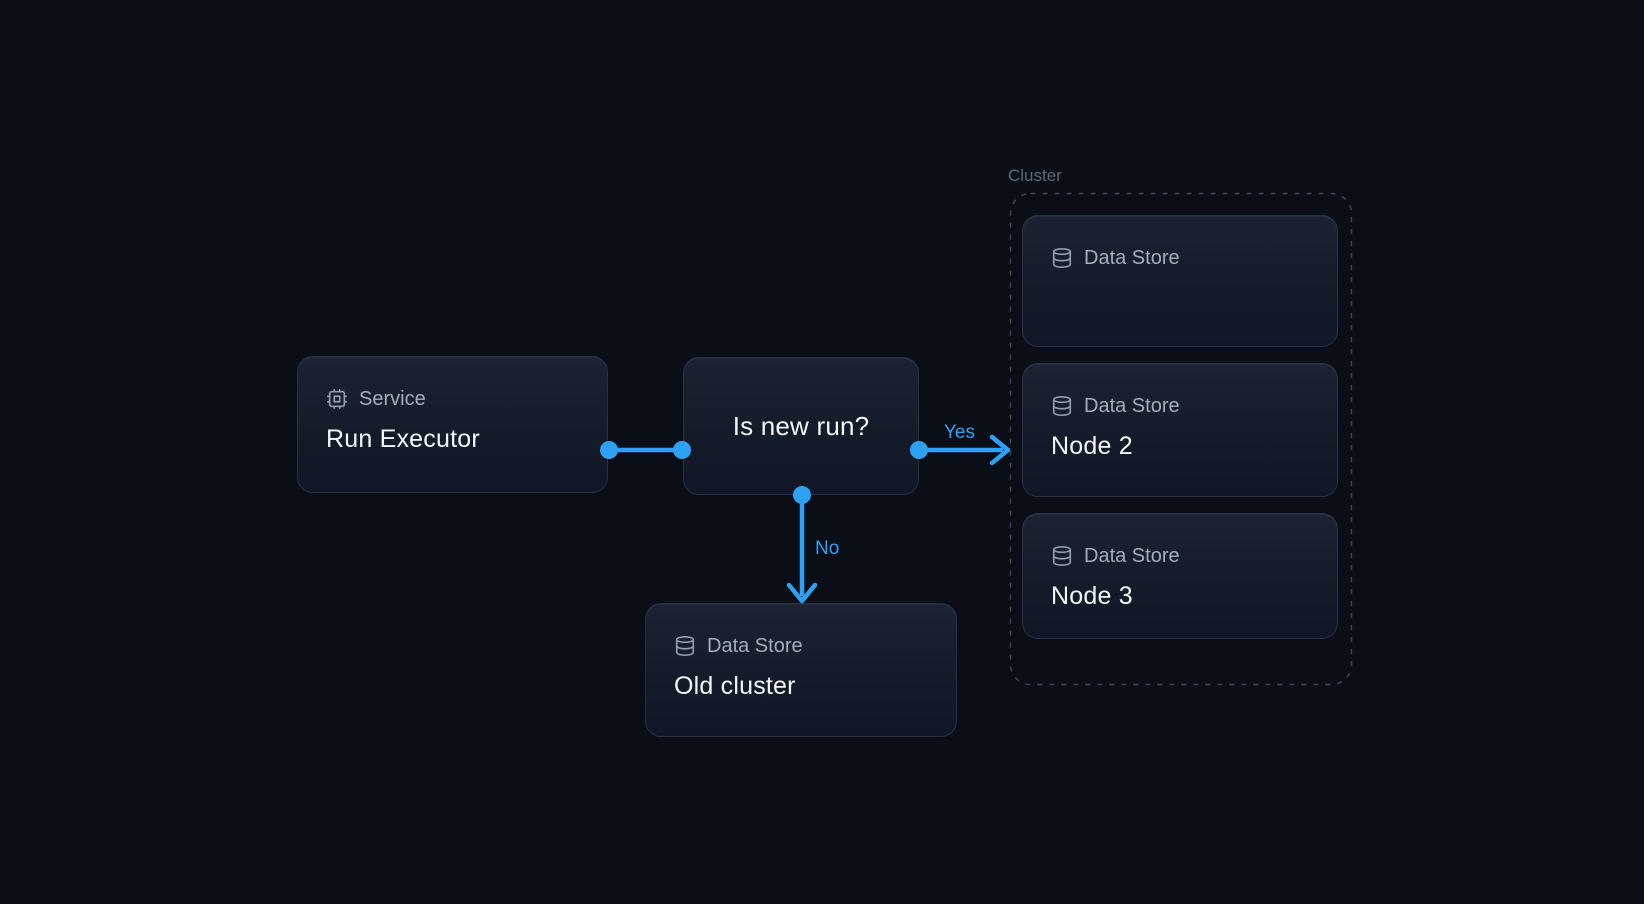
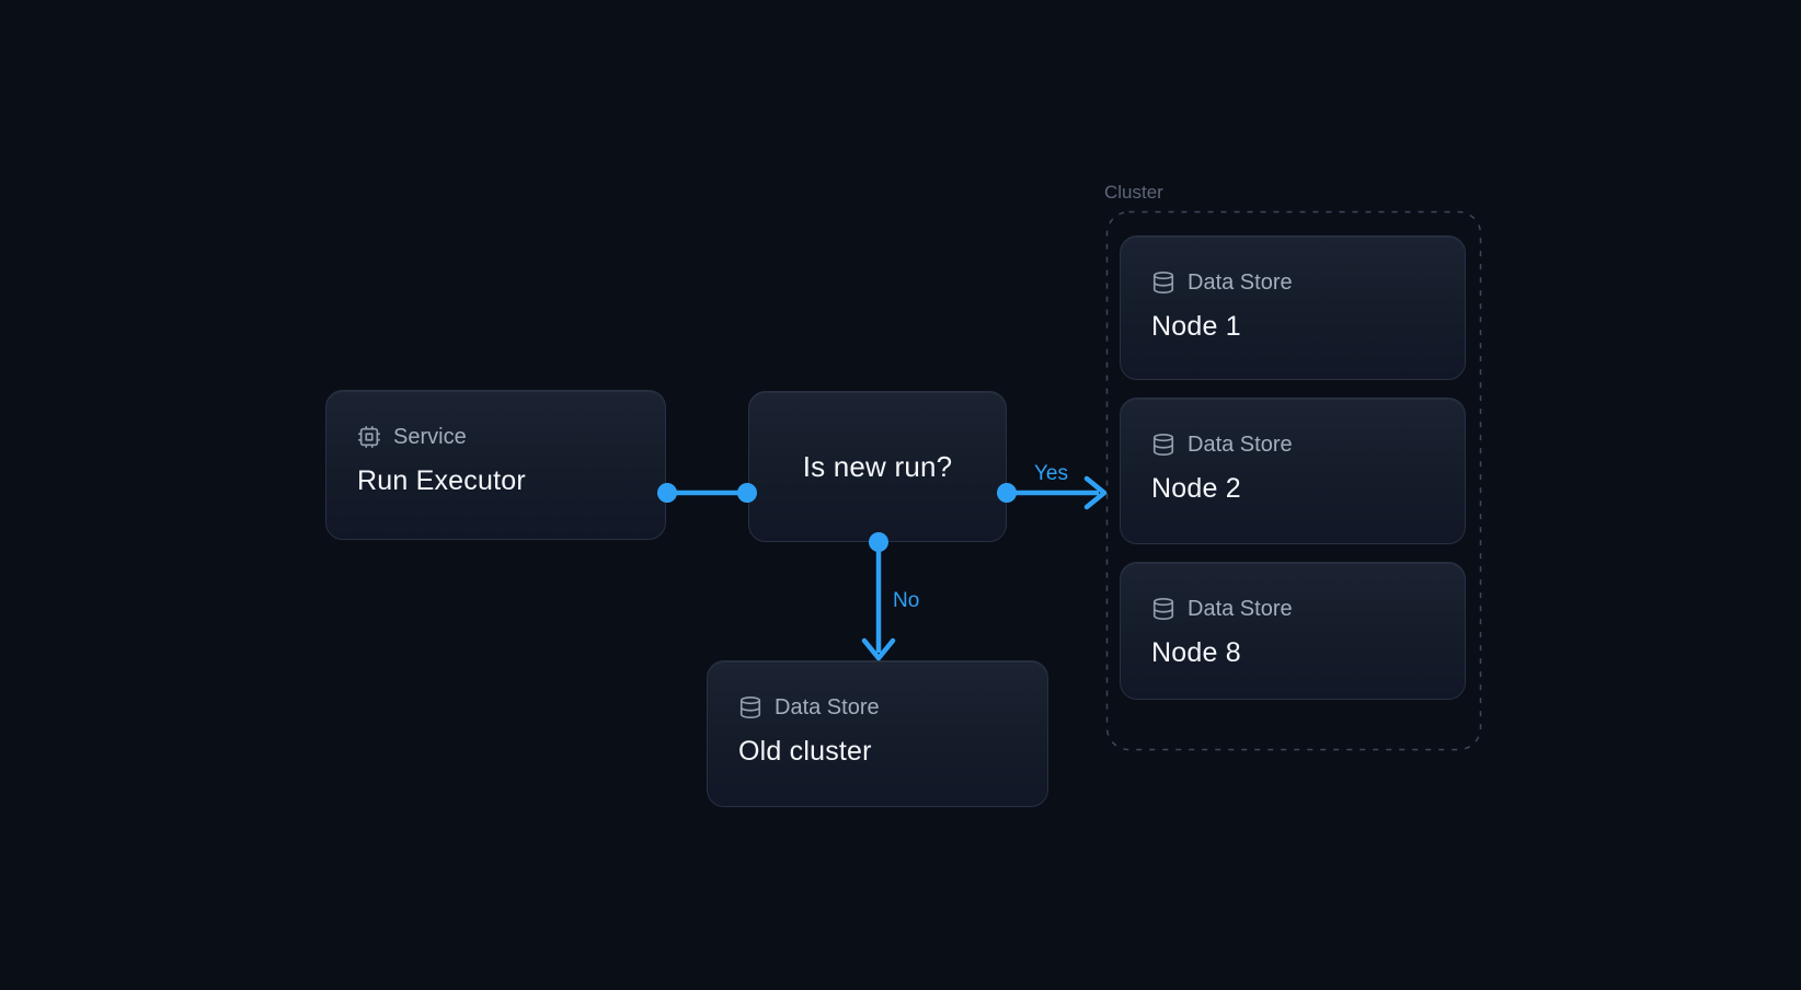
  Service
  Run Executor
  Is new run?
  Cluster
  Data Store
+ Node 1
  Data Store
  Node 2
  Data Store
- Node 3
+ Node 8
  Data Store
  Old cluster
  Yes
  No
